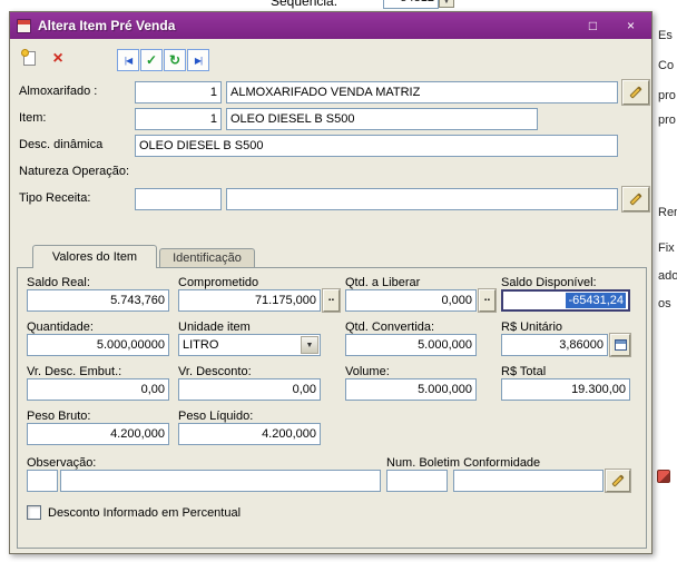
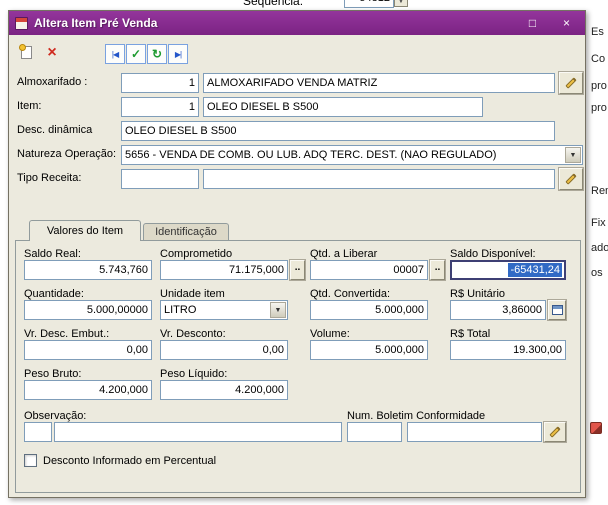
  Sequência:
  Es
  Co
  pro
  pro
  Fix
  ado
  os
  Altera Item Pré Venda
  □
  ×
  ×
  |◀
  ✓
  ↻
  ▶|
  Almoxarifado :
  1
  ALMOXARIFADO VENDA MATRIZ
  Item:
  1
  OLEO DIESEL B S500
  Desc. dinâmica
  OLEO DIESEL B S500
  Natureza Operação:
+ 5656 - VENDA DE COMB. OU LUB. ADQ TERC. DEST. (NAO REGULADO)
  Tipo Receita:
  Valores do Item
  Identificação
  Saldo Real:
  Comprometido
  Qtd. a Liberar
  Saldo Disponível:
  5.743,760
  71.175,000
  ..
- 0,000
+ 00007
  ..
  -65431,24
  Quantidade:
  Unidade item
  Qtd. Convertida:
  R$ Unitário
  5.000,00000
  LITRO
  5.000,000
  3,86000
  Vr. Desc. Embut.:
  Vr. Desconto:
  Volume:
  R$ Total
  0,00
  0,00
  5.000,000
  19.300,00
  Peso Bruto:
  Peso Líquido:
  4.200,000
  4.200,000
  Observação:
  Num. Boletim Conformidade
  Desconto Informado em Percentual
